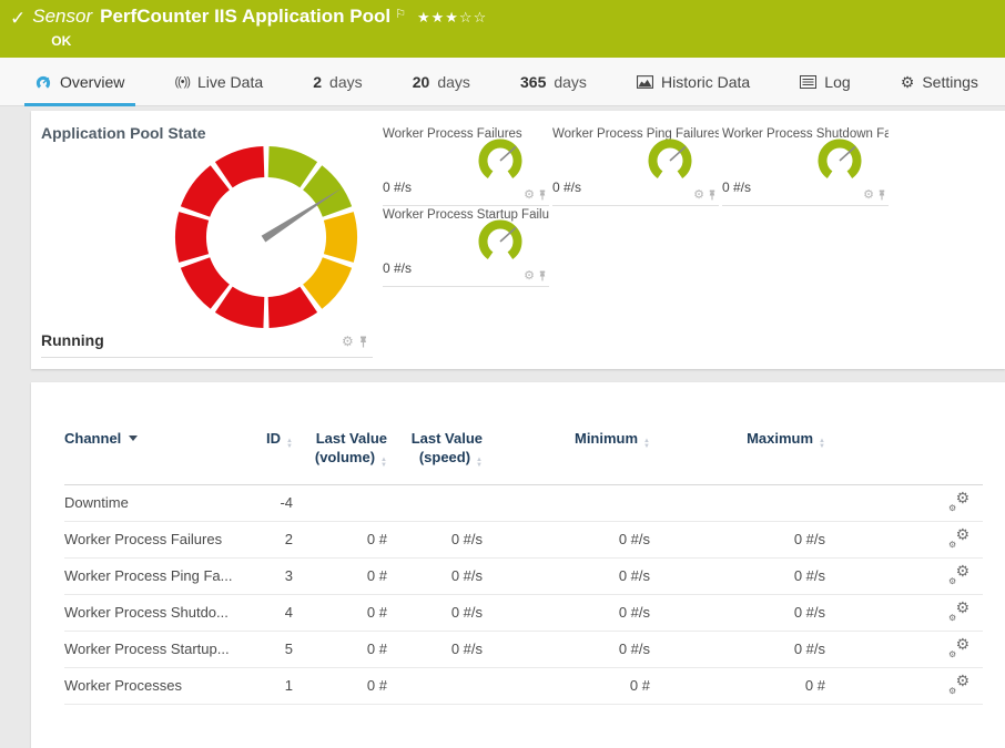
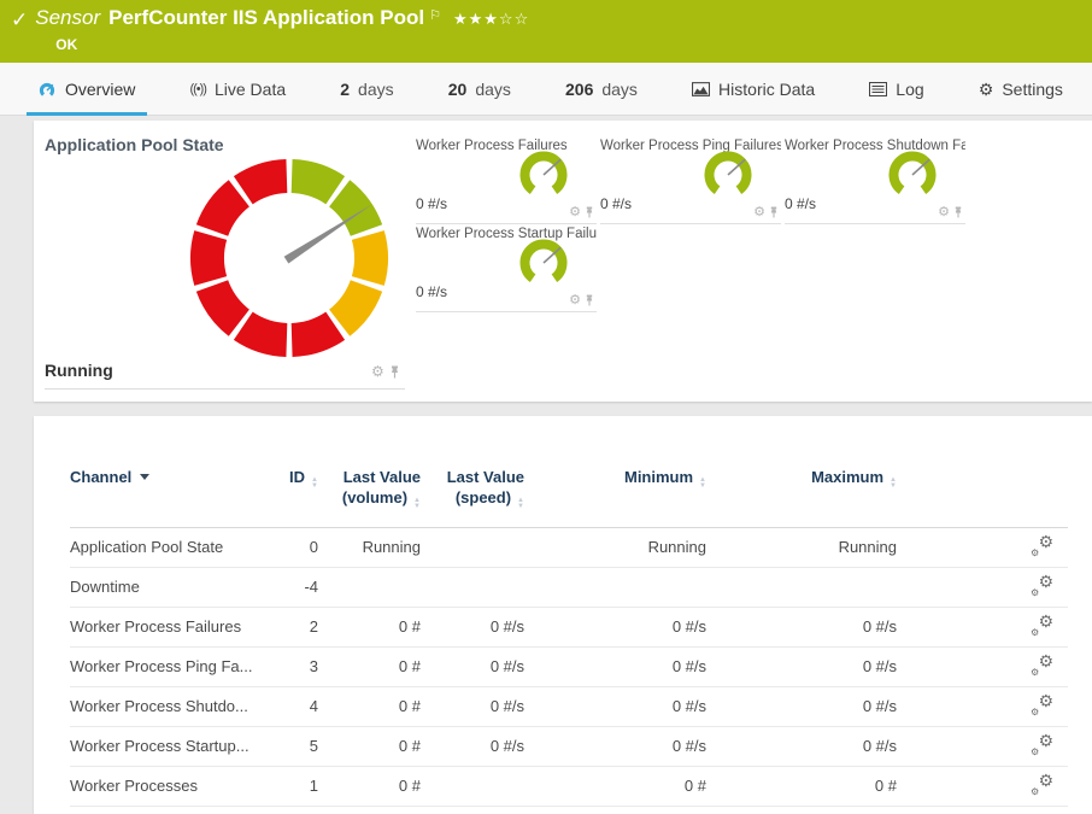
  ✓
  Sensor
  PerfCounter IIS Application Pool
  ⚐
  ★★★☆☆
  OK
  Overview
  Live Data
  2
  days
  20
  days
- 365
+ 206
  days
  Historic Data
  Log
  Settings
  Application Pool State
  Running
  Worker Process Failures
  0 #/s
  Worker Process Ping Failures
  0 #/s
  Worker Process Shutdown Fa
  0 #/s
  Worker Process Startup Failu
  0 #/s
  Channel	ID	Last Value (volume)	Last Value (speed)	Minimum	Maximum
+ Application Pool State	0	Running		Running	Running
  Downtime	-4
  Worker Process Failures	2	0 #	0 #/s	0 #/s	0 #/s
  Worker Process Ping Fa...	3	0 #	0 #/s	0 #/s	0 #/s
  Worker Process Shutdo...	4	0 #	0 #/s	0 #/s	0 #/s
  Worker Process Startup...	5	0 #	0 #/s	0 #/s	0 #/s
  Worker Processes	1	0 #		0 #	0 #
